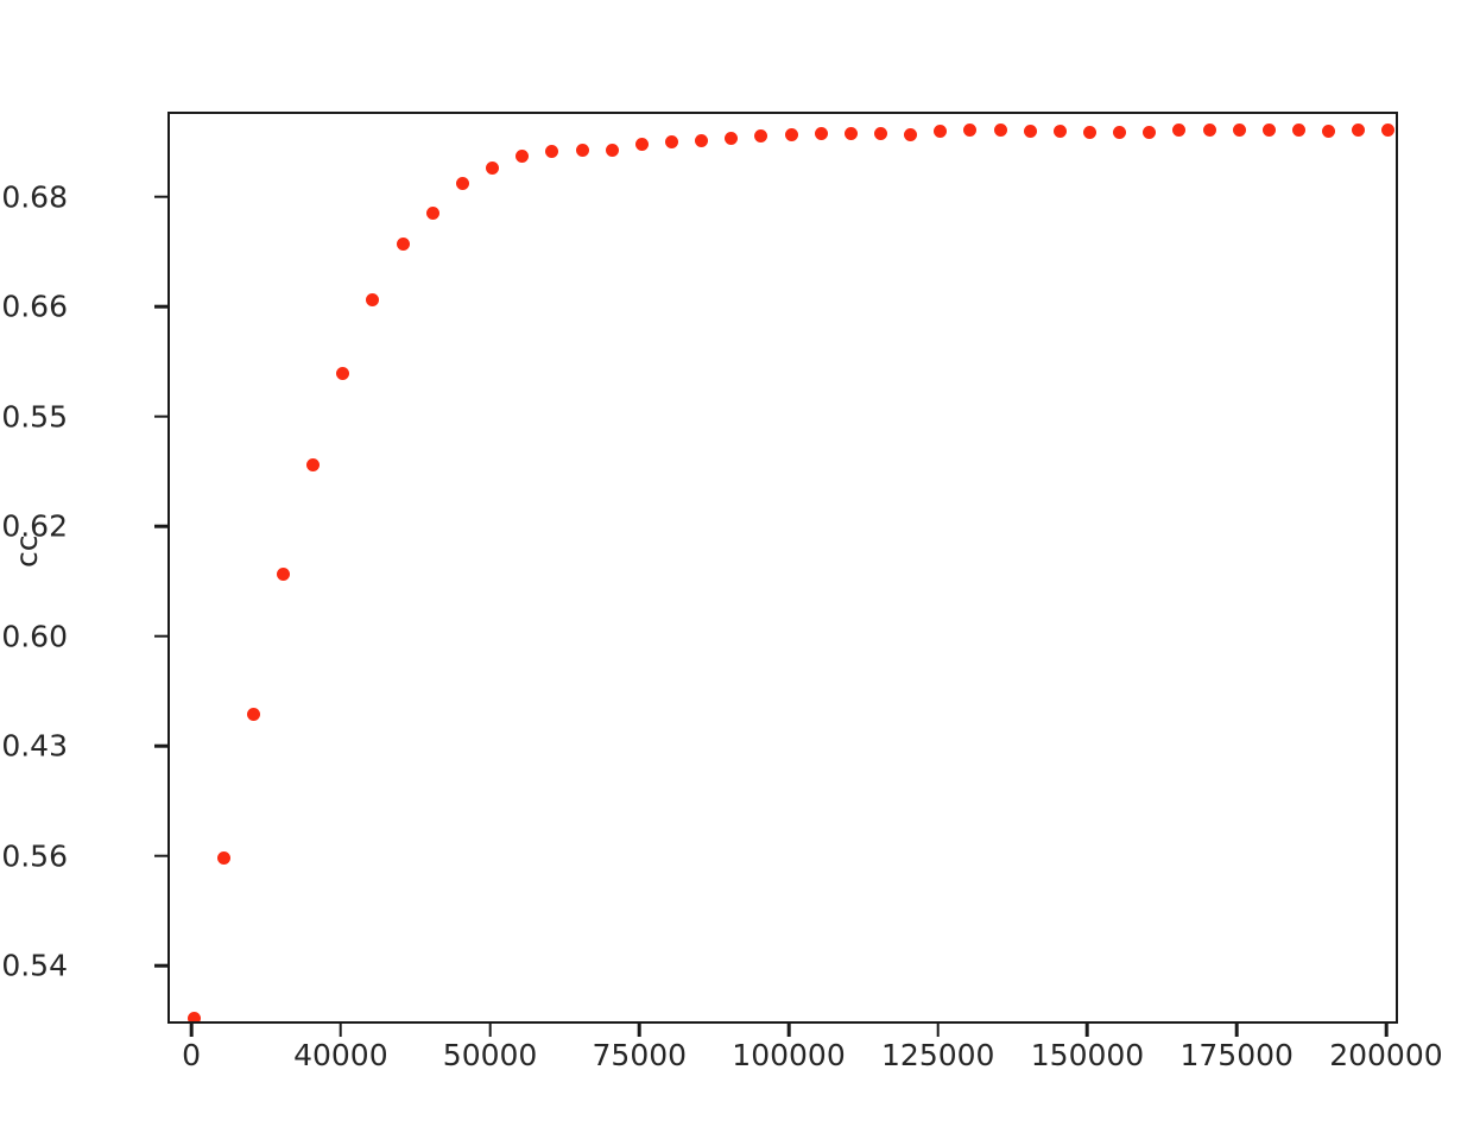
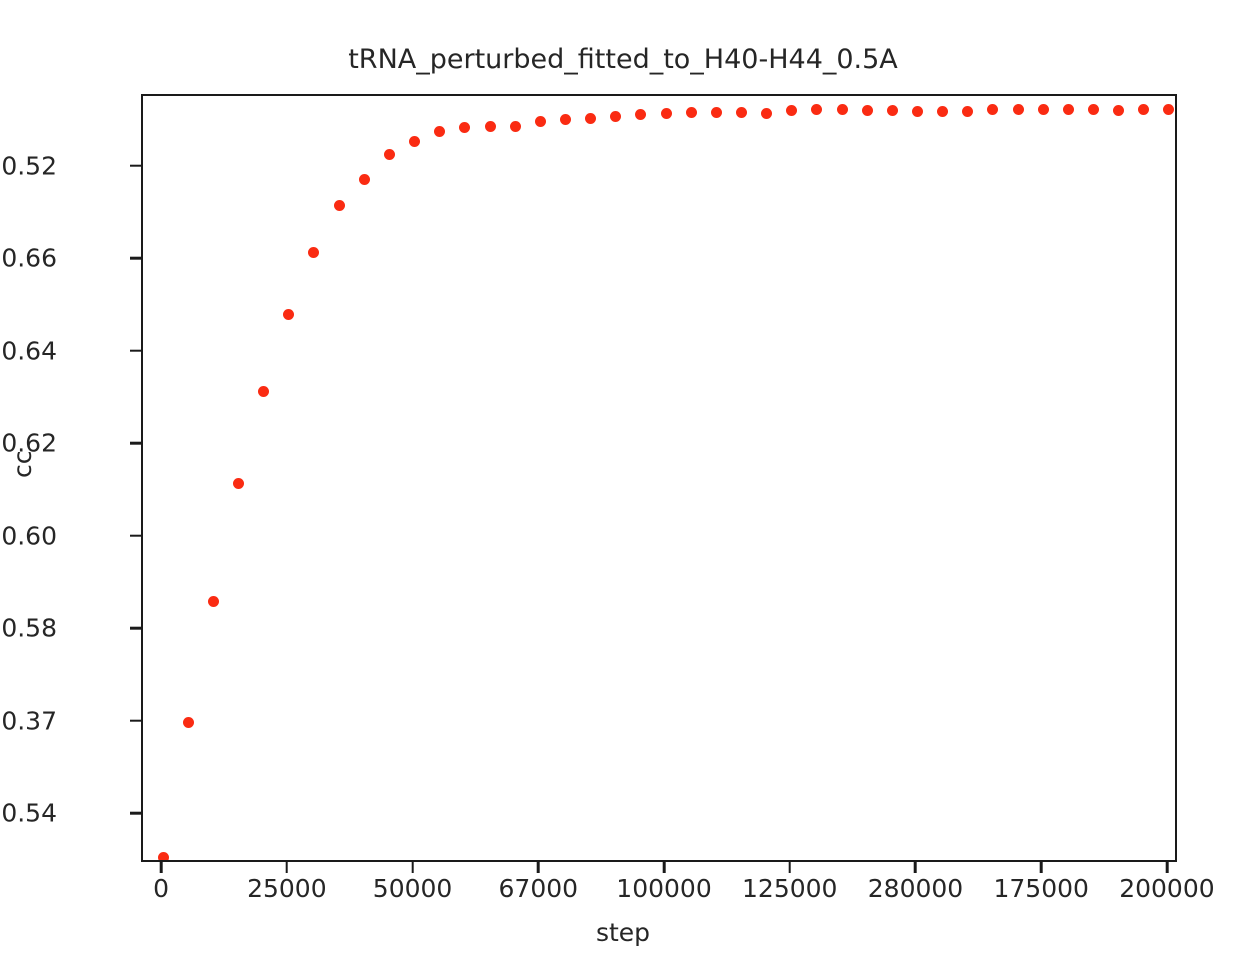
+ tRNA_perturbed_fitted_to_H40-H44_0.5A
+ step
  0.54
- 0.56
+ 0.37
- 0.43
+ 0.58
  0.60
  0.62
- 0.55
+ 0.64
  0.66
- 0.68
+ 0.52
  0
- 40000
+ 25000
  50000
- 75000
+ 67000
  100000
  125000
- 150000
+ 280000
  175000
  200000
